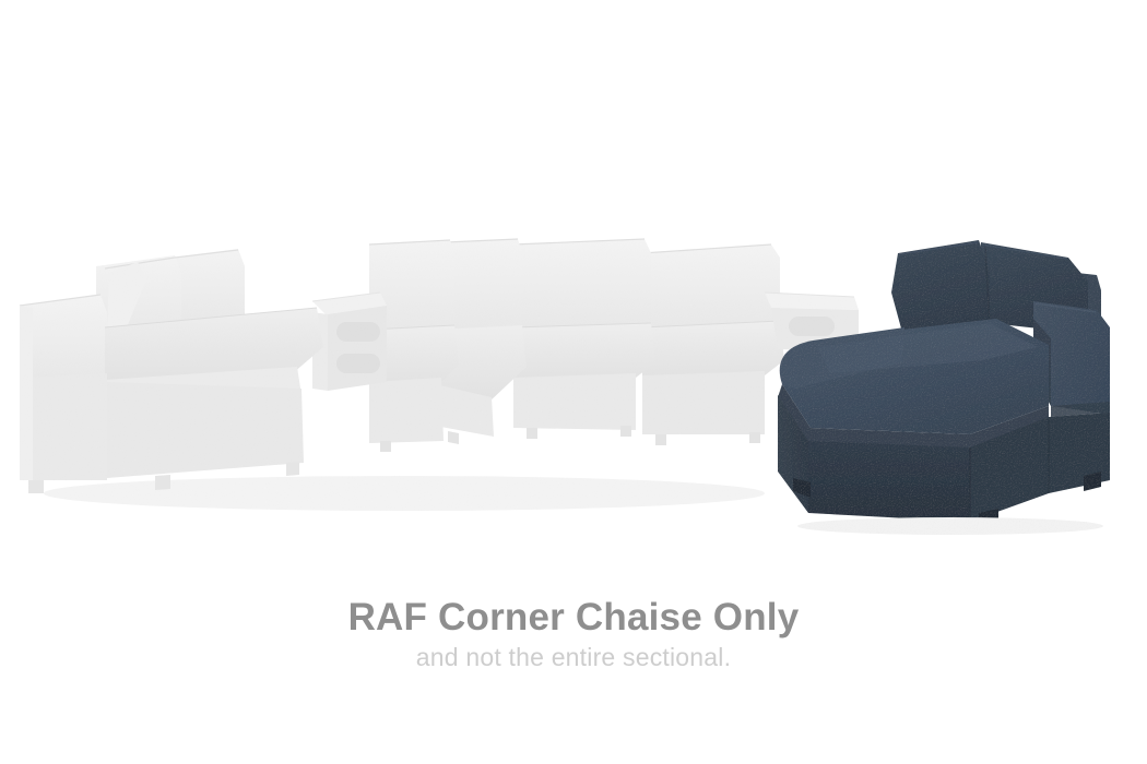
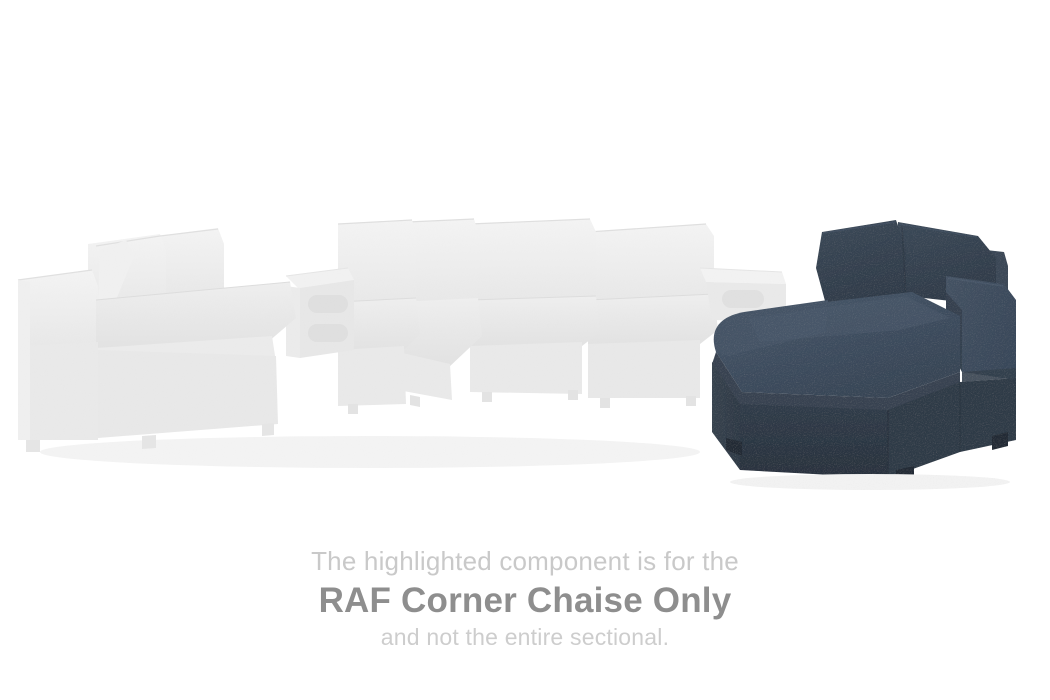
+ The highlighted component is for the
  RAF Corner Chaise Only
  and not the entire sectional.
